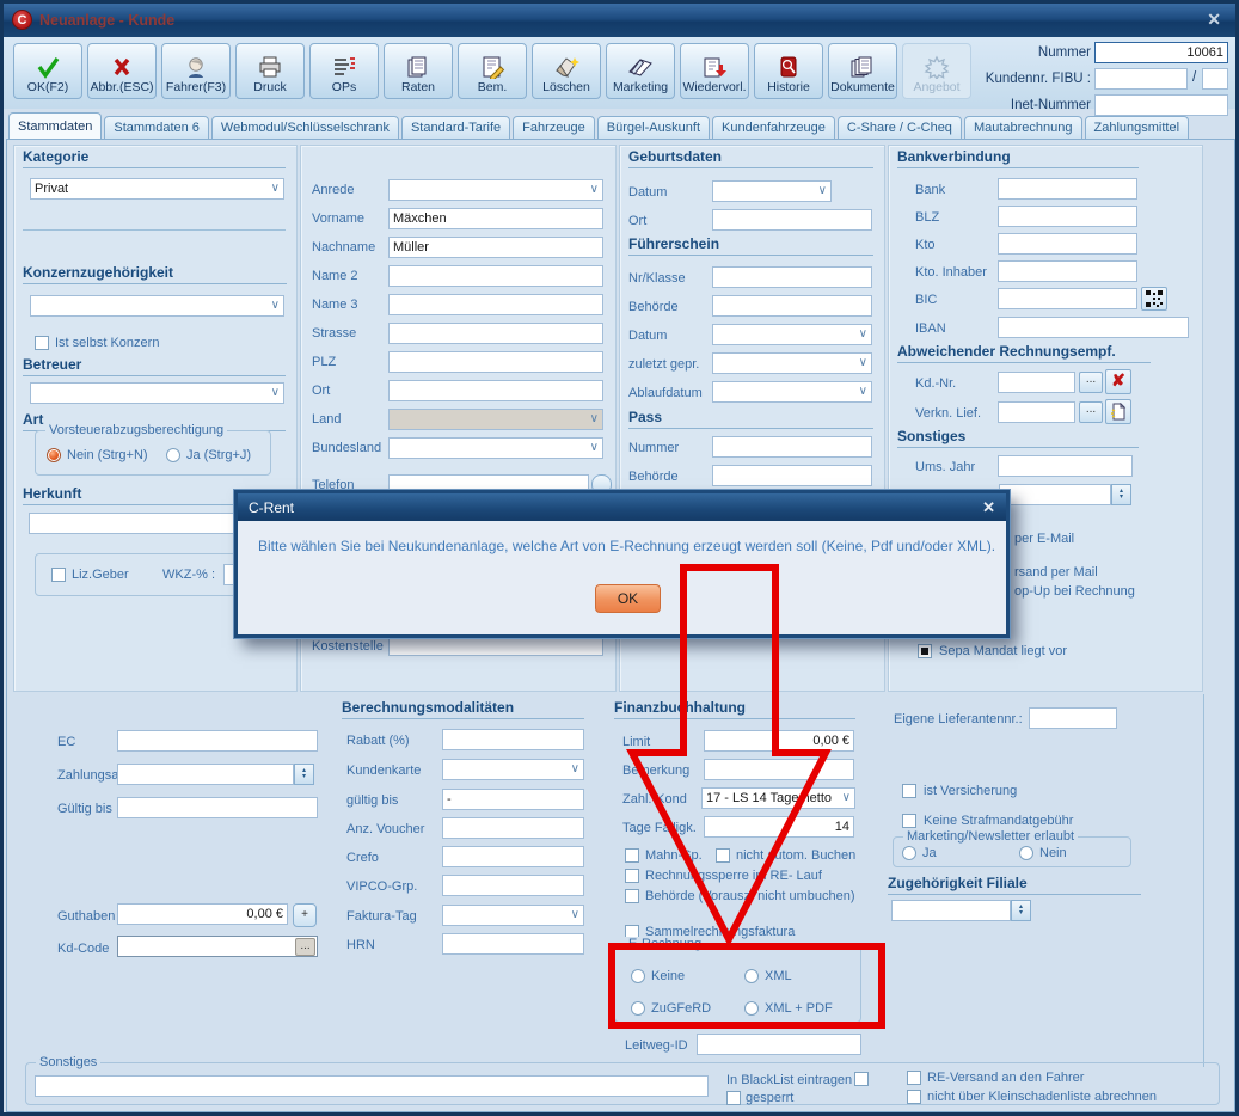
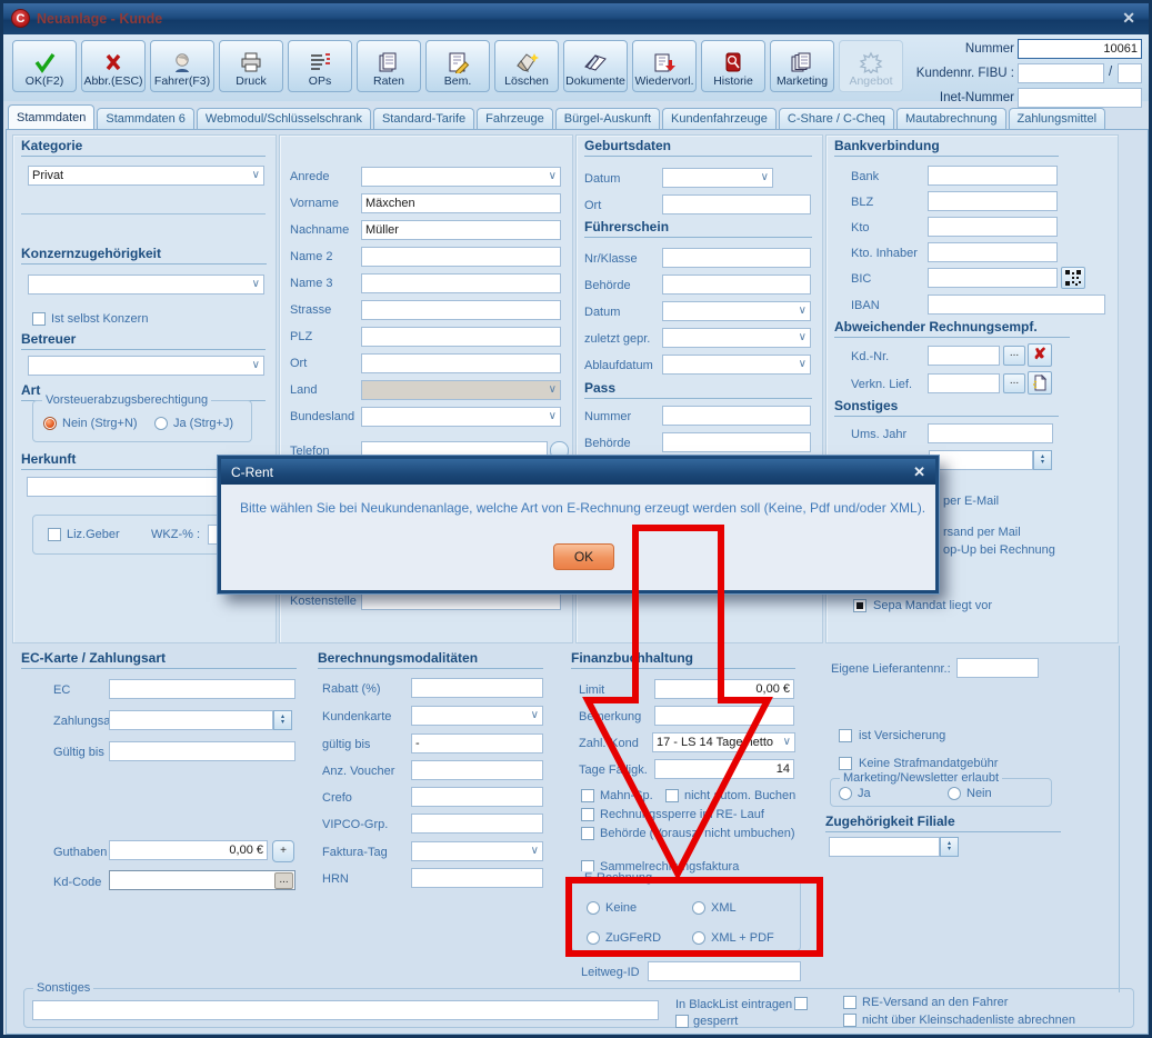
  C
  Neuanlage - Kunde
  ✕
  OK(F2)
  Abbr.(ESC)
  Fahrer(F3)
  Druck
  OPs
  Raten
  Bem.
  Löschen
- Marketing
+ Dokumente
  Wiedervorl.
  Historie
- Dokumente
+ Marketing
  Angebot
  Nummer
  10061
  Kundennr. FIBU :
  /
  Inet-Nummer
  Stammdaten
  Stammdaten 6
  Webmodul/Schlüsselschrank
  Standard-Tarife
  Fahrzeuge
  Bürgel-Auskunft
  Kundenfahrzeuge
  C-Share / C-Cheq
  Mautabrechnung
  Zahlungsmittel
  Kategorie
  Privat
  ∨
  Konzernzugehörigkeit
  ∨
  Ist selbst Konzern
  Betreuer
  ∨
  Art
  Vorsteuerabzugsberechtigung
  Nein (Strg+N)
  Ja (Strg+J)
  Herkunft
  Liz.Geber
  WKZ-% :
  Anrede
  ∨
  Vorname
  Mäxchen
  Nachname
  Müller
  Name 2
  Name 3
  Strasse
  PLZ
  Ort
  Land
  ∨
  Bundesland
  ∨
  Telefon
  Kostenstelle
  Geburtsdaten
  Datum
  ∨
  Ort
  Führerschein
  Nr/Klasse
  Behörde
  Datum
  ∨
  zuletzt gepr.
  ∨
  Ablaufdatum
  ∨
  Pass
  Nummer
  Behörde
  Bankverbindung
  Bank
  BLZ
  Kto
  Kto. Inhaber
  BIC
  IBAN
  Abweichender Rechnungsempf.
  Kd.-Nr.
  ...
  ✘
  Verkn. Lief.
  ...
  Sonstiges
  Ums. Jahr
  per E-Mail
  rsand per Mail
  op-Up bei Rechnung
  Sepa Mandat liegt vor
+ EC-Karte / Zahlungsart
  EC
  Zahlungsa
  Gültig bis
  Guthaben
  0,00 €
  +
  Kd-Code
  ...
  Berechnungsmodalitäten
  Rabatt (%)
  Kundenkarte
  ∨
  gültig bis
  -
  Anz. Voucher
  Crefo
  VIPCO-Grp.
  Faktura-Tag
  ∨
  HRN
  Finanzbuhhaltung
  Limit
  0,00 €
  Beerkung
  Zahl.Kond
  17 - LS 14 Tageetto
  ∨
  Tage Fäigk.
  14
  Mahn-p.
  nichtutom. Buchen
  Rechnugssperre i RE- Lauf
  Behörde (orausz nicht umbuchen)
  Sammelrechngsfaktura
  Keine
  XML
  ZuGFeRD
  XML + PDF
  Leitweg-ID
  Eigene Lieferantennr.:
  ist Versicherung
  Keine Strafmandatgebühr
  Marketing/Newsletter erlaubt
  Ja
  Nein
  Zugehörigkeit Filiale
  Sonstiges
  In BlackList eintragen
  gesperrt
  RE-Versand an den Fahrer
  nicht über Kleinschadenliste abrechnen
  C-Rent
  ✕
  Bitte wählen Sie bei Neukundenanlage, welche Art von E-Rechnung erzeugt werden soll (Keine, Pdf und/oder XML).
  OK
